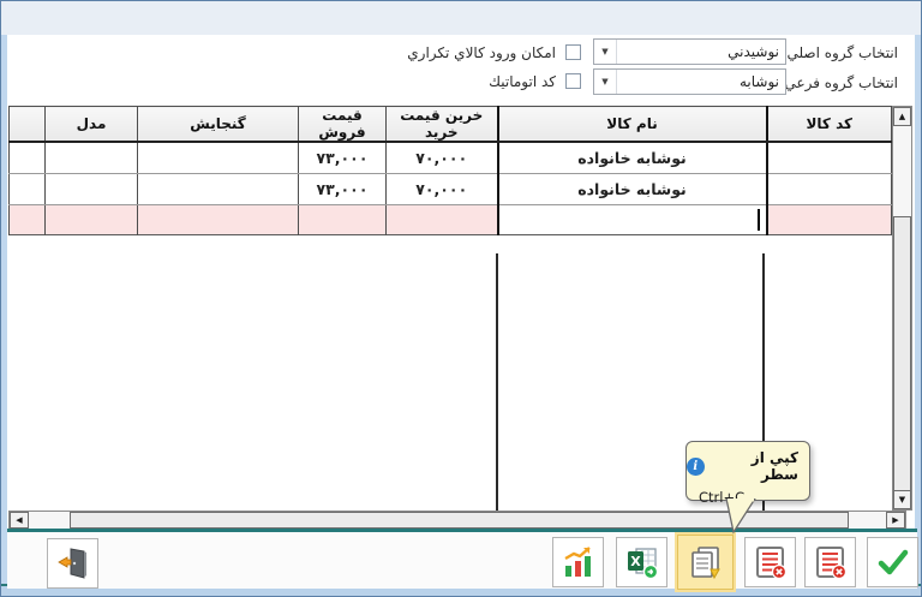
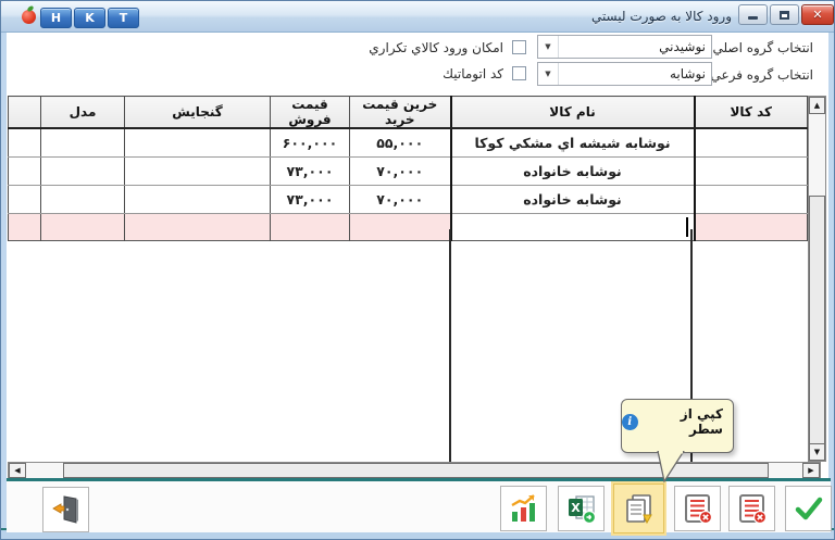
+ H
+ K
+ T
+ ورود کالا به صورت لیستي
+ ✕
  انتخاب گروه اصلي
  ▼
  نوشیدني
  امکان ورود کالاي تکراري
  انتخاب گروه فرعي
  ▼
  نوشابه
  کد اتوماتيك
  کد کالا	نام کالا	خرین قیمت خرید	قیمت فروش	گنجایش	مدل
+ 	نوشابه شیشه اي مشکي کوکا	۵۵,۰۰۰	۶۰۰,۰۰۰
  	نوشابه خانواده	۷۰,۰۰۰	۷۳,۰۰۰
  	نوشابه خانواده	۷۰,۰۰۰	۷۳,۰۰۰
  ▲
  ▼
  ◀
  ▶
  X
  کپي از سطر
  i
- Ctrl+C
